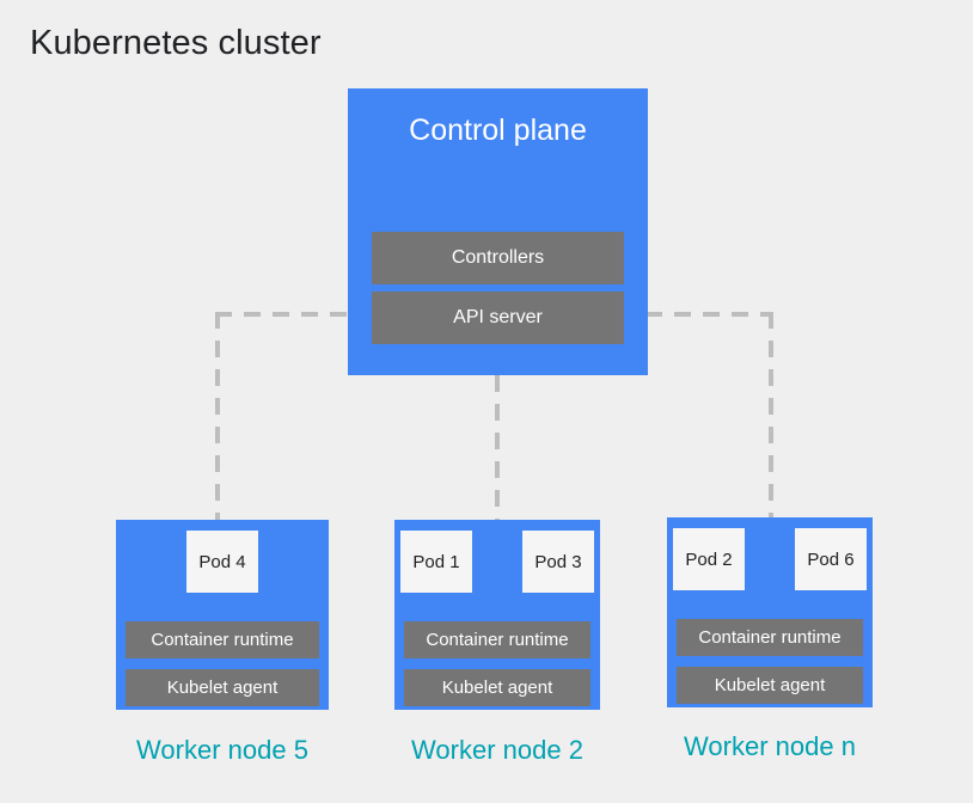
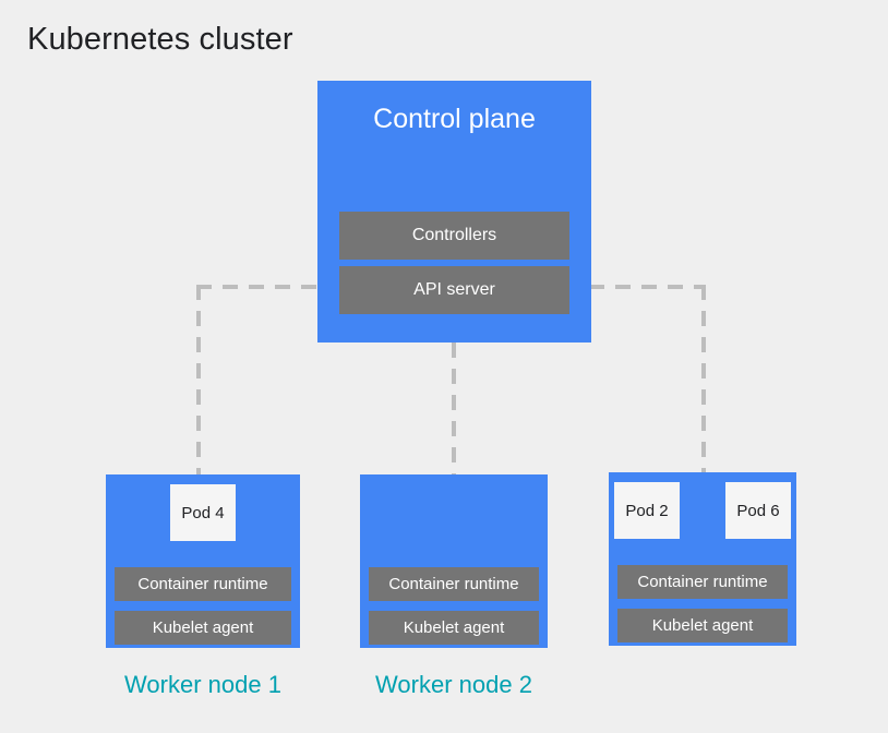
  Kubernetes cluster
  Control plane
  Controllers
  API server
  Pod 4
  Container runtime
  Kubelet agent
- Worker node 5
+ Worker node 1
- Pod 1
- Pod 3
  Container runtime
  Kubelet agent
  Worker node 2
  Pod 2
  Pod 6
  Container runtime
  Kubelet agent
- Worker node n
